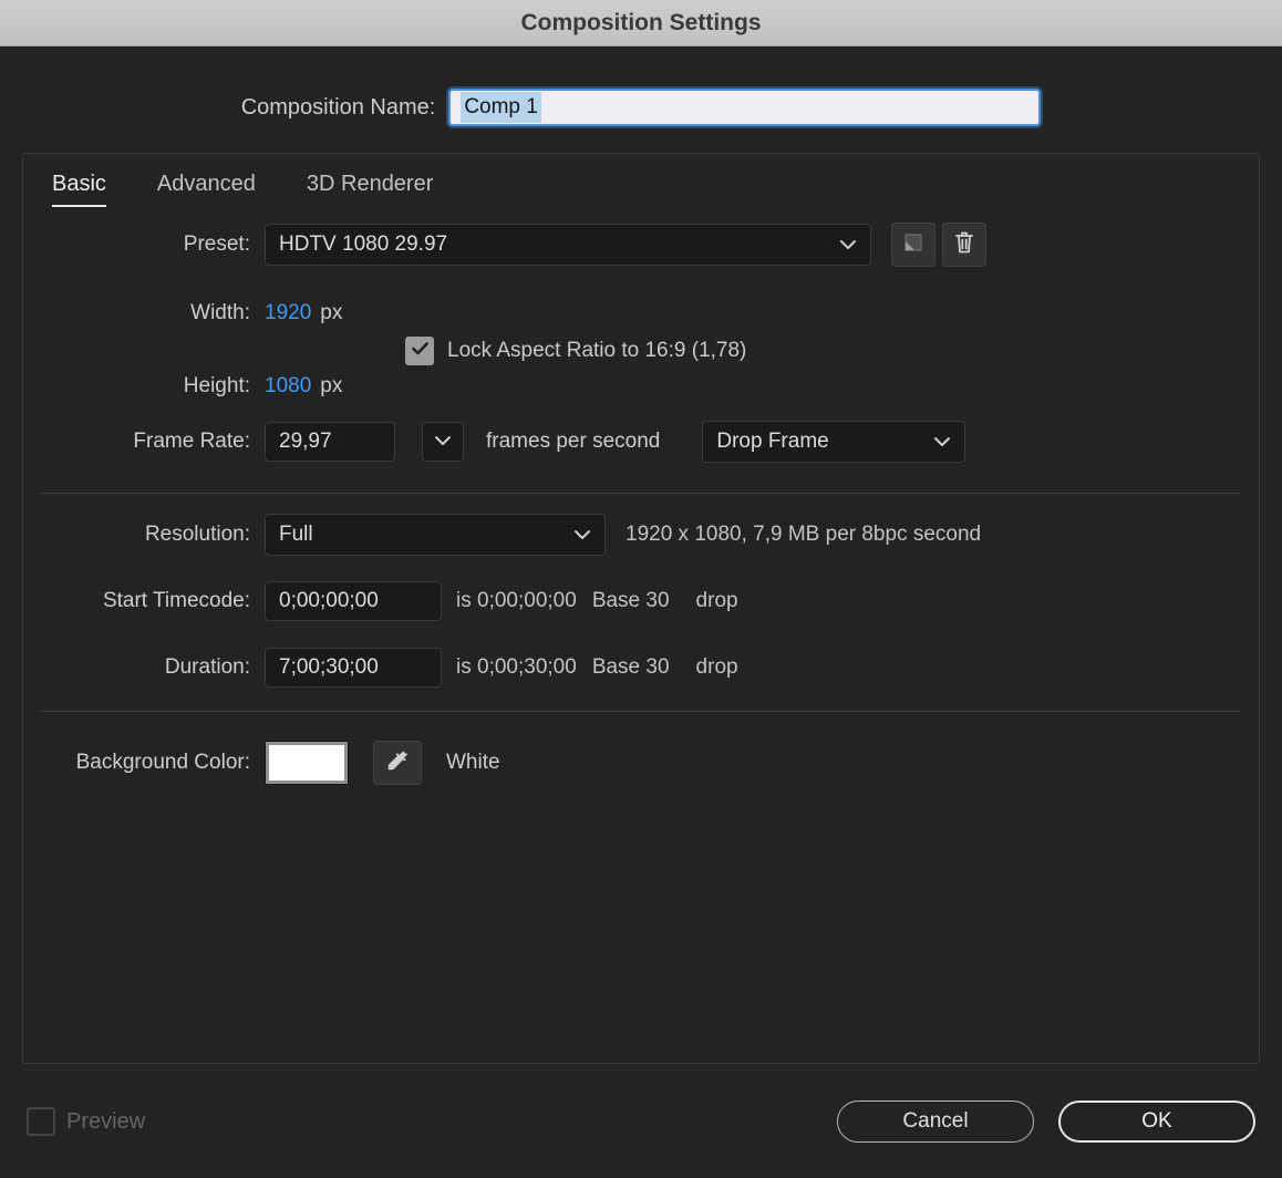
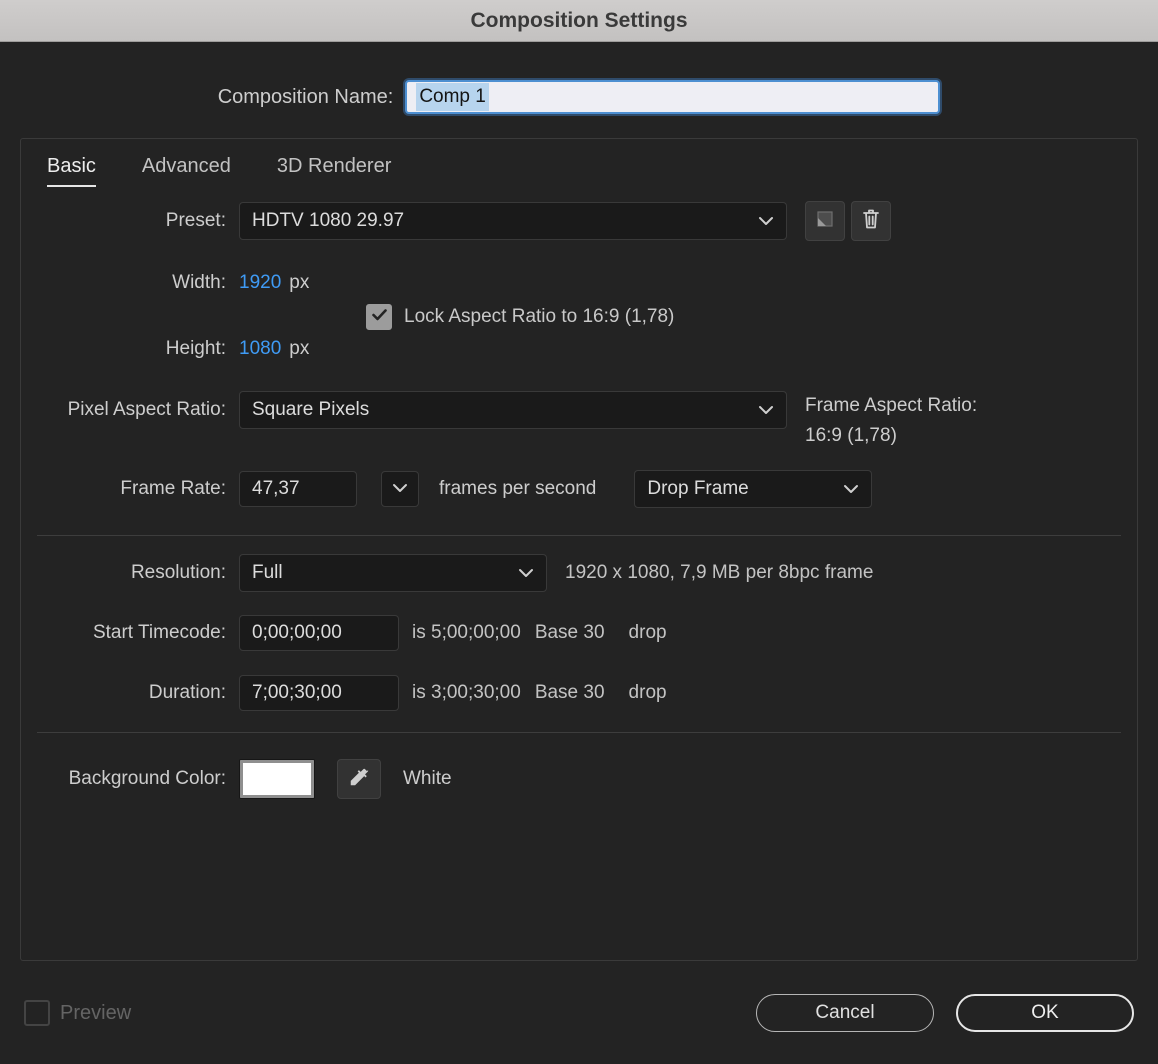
  Composition Settings
  Composition Name:
  Comp 1
  Basic
  Advanced
  3D Renderer
  Preset:
  HDTV 1080 29.97
  Width:
  1920
  px
  Lock Aspect Ratio to 16:9 (1,78)
  Height:
  1080
  px
+ Pixel Aspect Ratio:
+ Square Pixels
+ Frame Aspect Ratio:
+ 16:9 (1,78)
  Frame Rate:
- 29,97
+ 47,37
  frames per second
  Drop Frame
  Resolution:
  Full
- 1920 x 1080, 7,9 MB per 8bpc second
+ 1920 x 1080, 7,9 MB per 8bpc frame
  Start Timecode:
  0;00;00;00
- is 0;00;00;00
+ is 5;00;00;00
  Base 30
  drop
  Duration:
  7;00;30;00
- is 0;00;30;00
+ is 3;00;30;00
  Base 30
  drop
  Background Color:
  White
  Preview
  Cancel
  OK
